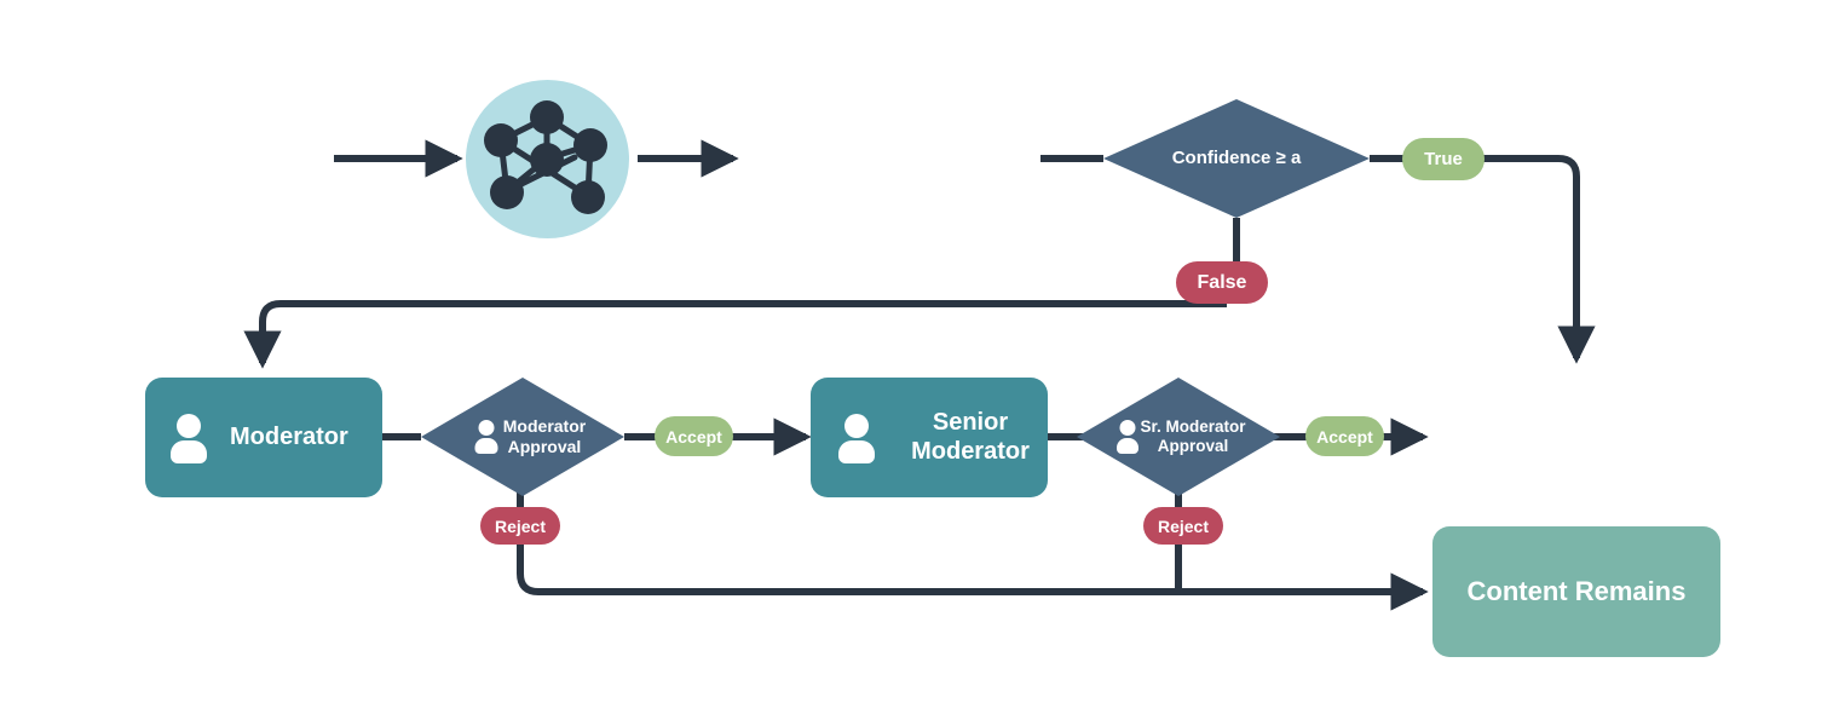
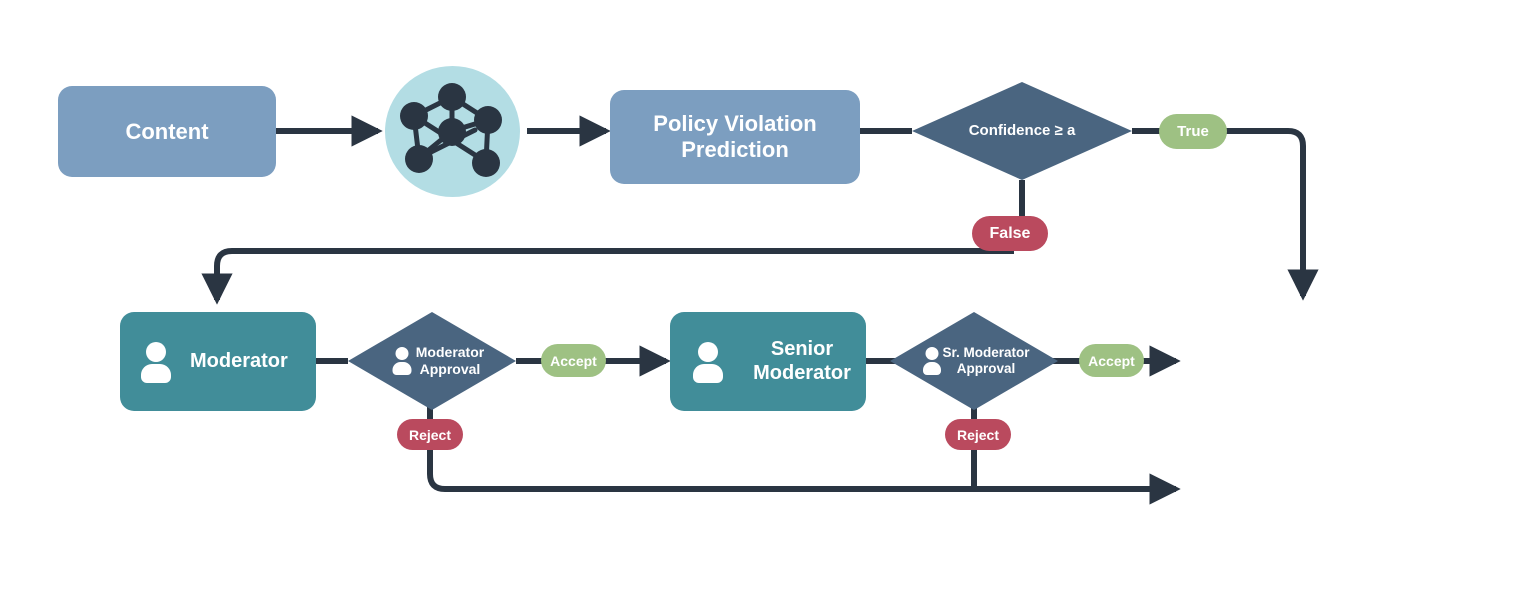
+ Content
+ Policy Violation
+ Prediction
  Confidence ≥ a
  True
  False
  Moderator
  Moderator
  Approval
  Accept
  Reject
  Senior
  Moderator
  Sr. Moderator
  Approval
  Accept
  Reject
- Content Remains
